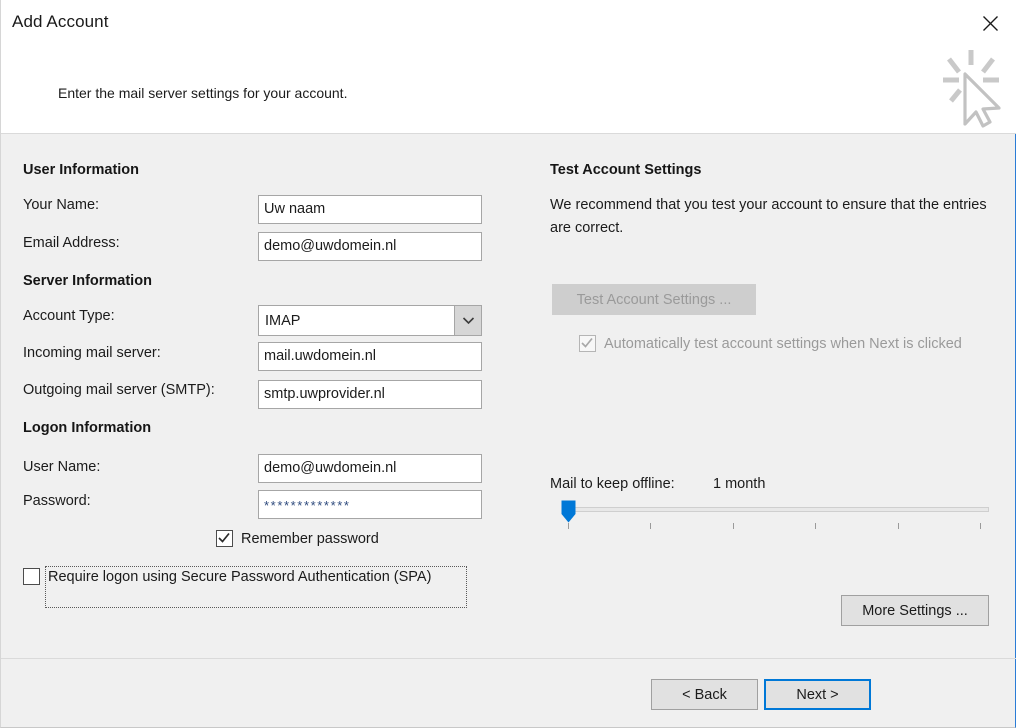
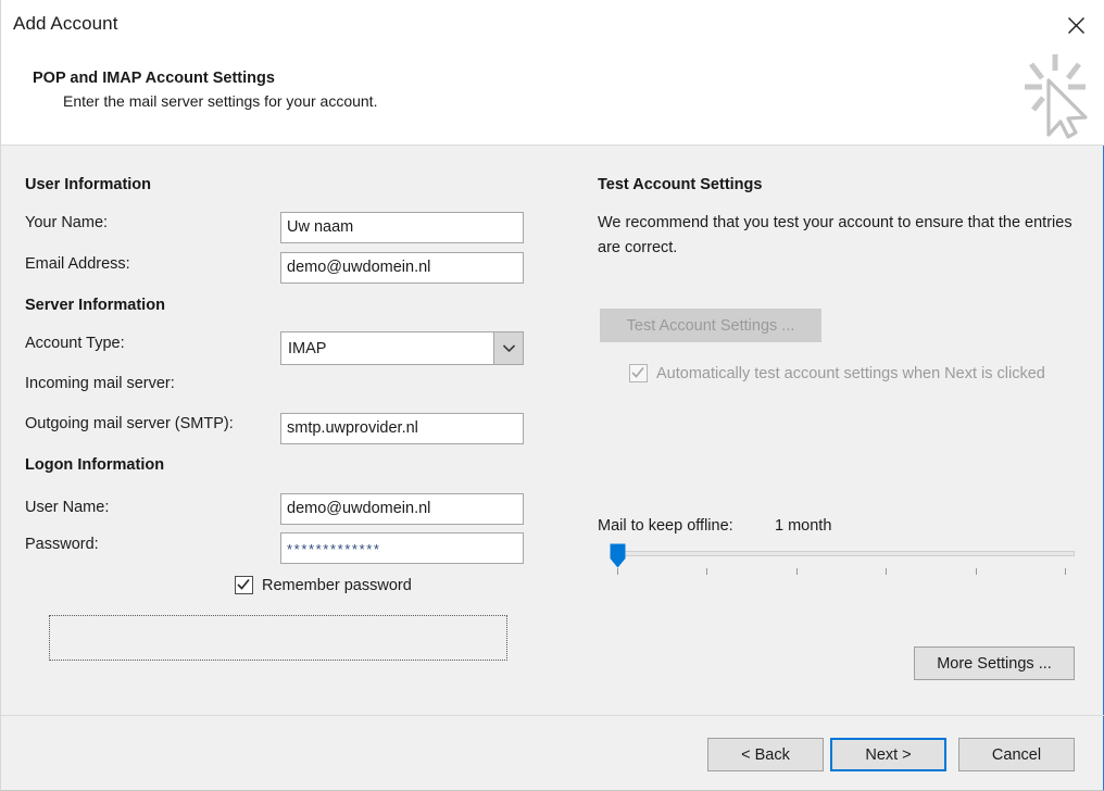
  Add Account
+ POP and IMAP Account Settings
  Enter the mail server settings for your account.
  User Information
  Your Name:
  Uw naam
  Email Address:
  demo@uwdomein.nl
  Server Information
  Account Type:
  IMAP
  Incoming mail server:
- mail.uwdomein.nl
  Outgoing mail server (SMTP):
  smtp.uwprovider.nl
  Logon Information
  User Name:
  demo@uwdomein.nl
  Password:
  *************
  Remember password
- Require logon using Secure Password Authentication (SPA)
  Test Account Settings
  We recommend that you test your account to ensure that the entries are correct.
  Test Account Settings ...
  Automatically test account settings when Next is clicked
  Mail to keep offline:
  1 month
  More Settings ...
  < Back
  Next >
+ Cancel
